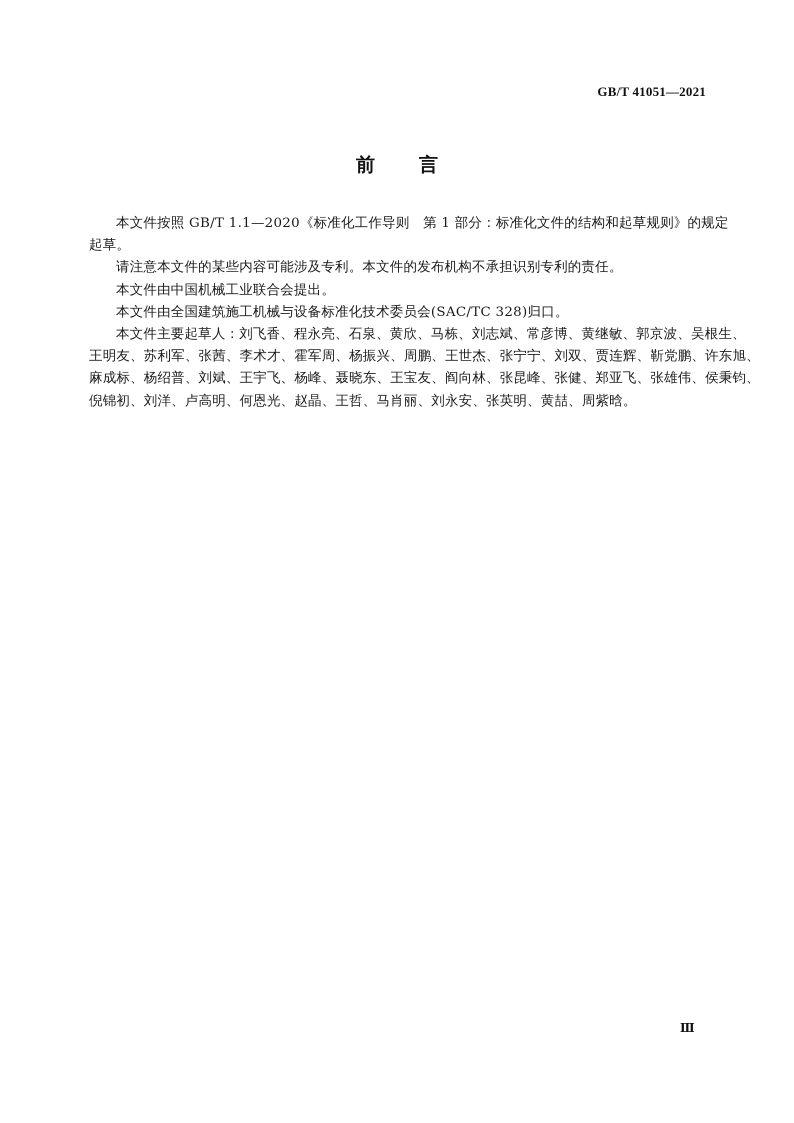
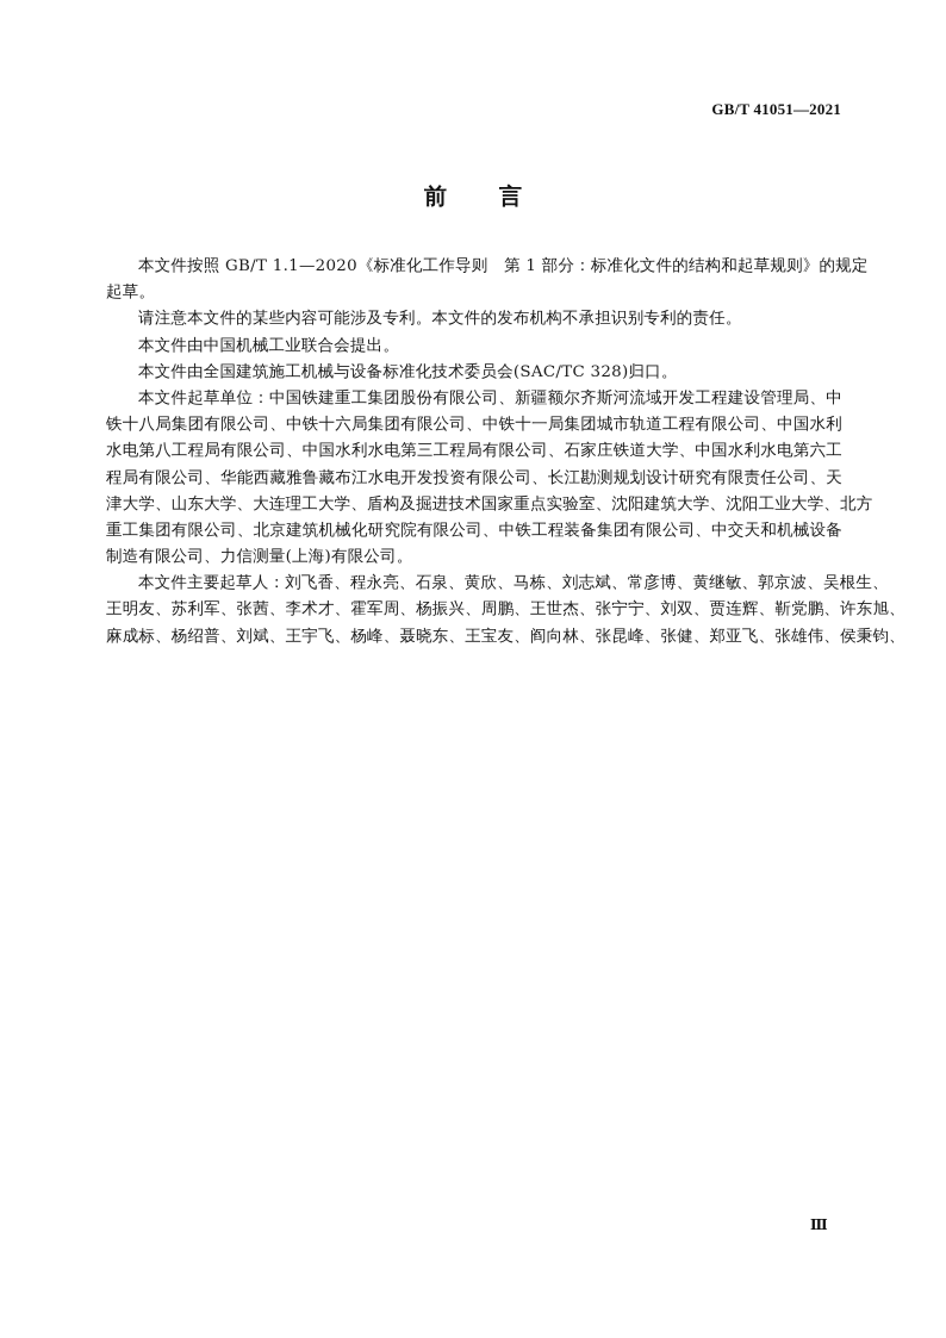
  GB/T 41051—2021
  前言
  本文件按照 GB/T 1.1—2020《标准化工作导则 第 1 部分：标准化文件的结构和起草规则》的规定
  起草。
  请注意本文件的某些内容可能涉及专利。本文件的发布机构不承担识别专利的责任。
  本文件由中国机械工业联合会提出。
  本文件由全国建筑施工机械与设备标准化技术委员会(SAC/TC 328)归口。
+ 本文件起草单位：中国铁建重工集团股份有限公司、新疆额尔齐斯河流域开发工程建设管理局、中
+ 铁十八局集团有限公司、中铁十六局集团有限公司、中铁十一局集团城市轨道工程有限公司、中国水利
+ 水电第八工程局有限公司、中国水利水电第三工程局有限公司、石家庄铁道大学、中国水利水电第六工
+ 程局有限公司、华能西藏雅鲁藏布江水电开发投资有限公司、长江勘测规划设计研究有限责任公司、天
+ 津大学、山东大学、大连理工大学、盾构及掘进技术国家重点实验室、沈阳建筑大学、沈阳工业大学、北方
+ 重工集团有限公司、北京建筑机械化研究院有限公司、中铁工程装备集团有限公司、中交天和机械设备
+ 制造有限公司、力信测量(上海)有限公司。
  本文件主要起草人：刘飞香、程永亮、石泉、黄欣、马栋、刘志斌、常彦博、黄继敏、郭京波、吴根生、
  王明友、苏利军、张茜、李术才、霍军周、杨振兴、周鹏、王世杰、张宁宁、刘双、贾连辉、靳党鹏、许东旭、
  麻成标、杨绍普、刘斌、王宇飞、杨峰、聂晓东、王宝友、阎向林、张昆峰、张健、郑亚飞、张雄伟、侯秉钧、
- 倪锦初、刘洋、卢高明、何恩光、赵晶、王哲、马肖丽、刘永安、张英明、黄喆、周紫晗。
  Ⅲ
